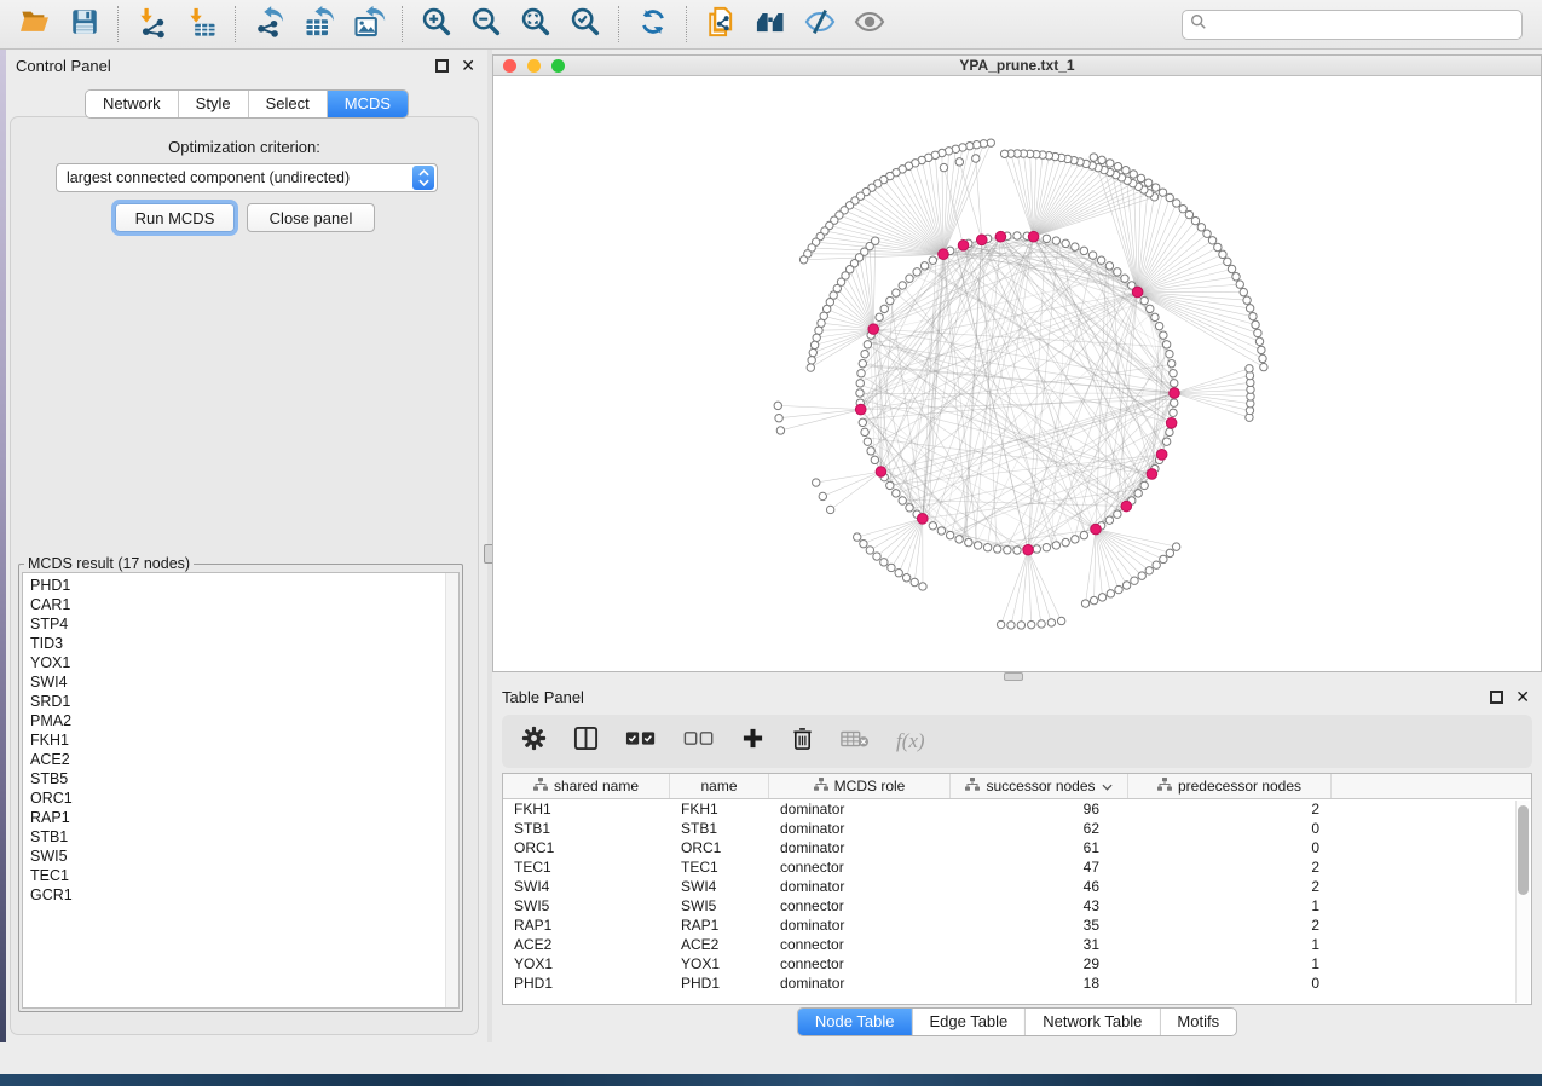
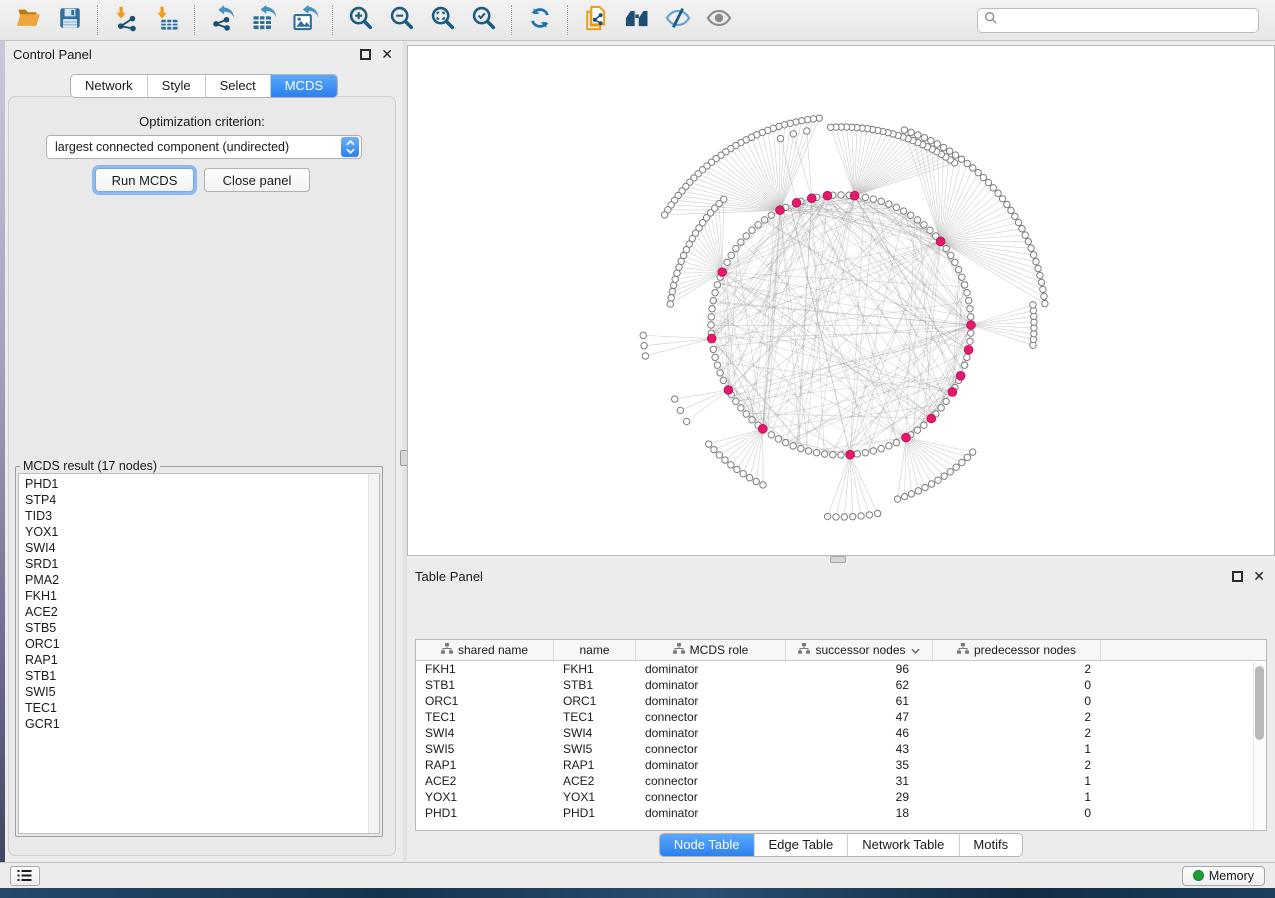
  Control Panel
  ✕
  Network
  Style
  Select
  MCDS
  Optimization criterion:
  largest connected component (undirected)
  Run MCDS
  Close panel
  MCDS result (17 nodes)
  PHD1
- CAR1
  STP4
  TID3
  YOX1
  SWI4
  SRD1
  PMA2
  FKH1
  ACE2
  STB5
  ORC1
  RAP1
  STB1
  SWI5
  TEC1
  GCR1
- YPA_prune.txt_1
  Table Panel
  ✕
- f(x)
  shared name
  name
  MCDS role
  successor nodes
  predecessor nodes
  FKH1
  FKH1
  dominator
  96
  2
  STB1
  STB1
  dominator
  62
  0
  ORC1
  ORC1
  dominator
  61
  0
  TEC1
  TEC1
  connector
  47
  2
  SWI4
  SWI4
  dominator
  46
  2
  SWI5
  SWI5
  connector
  43
  1
  RAP1
  RAP1
  dominator
  35
  2
  ACE2
  ACE2
  connector
  31
  1
  YOX1
  YOX1
  connector
  29
  1
  PHD1
  PHD1
  dominator
  18
  0
  Node Table
  Edge Table
  Network Table
  Motifs
+ Memory
